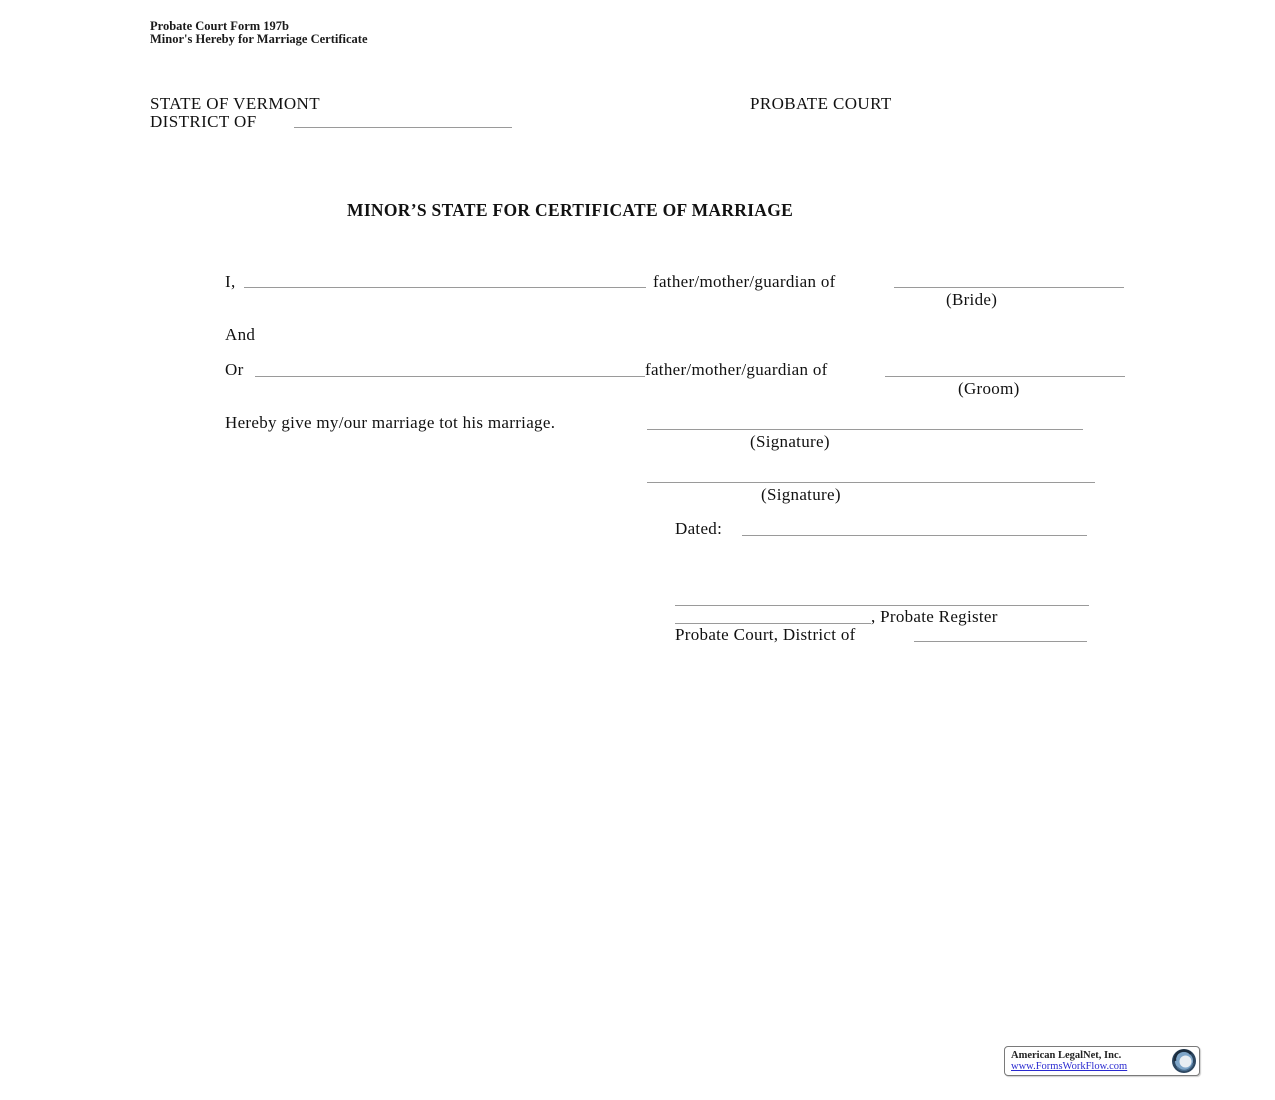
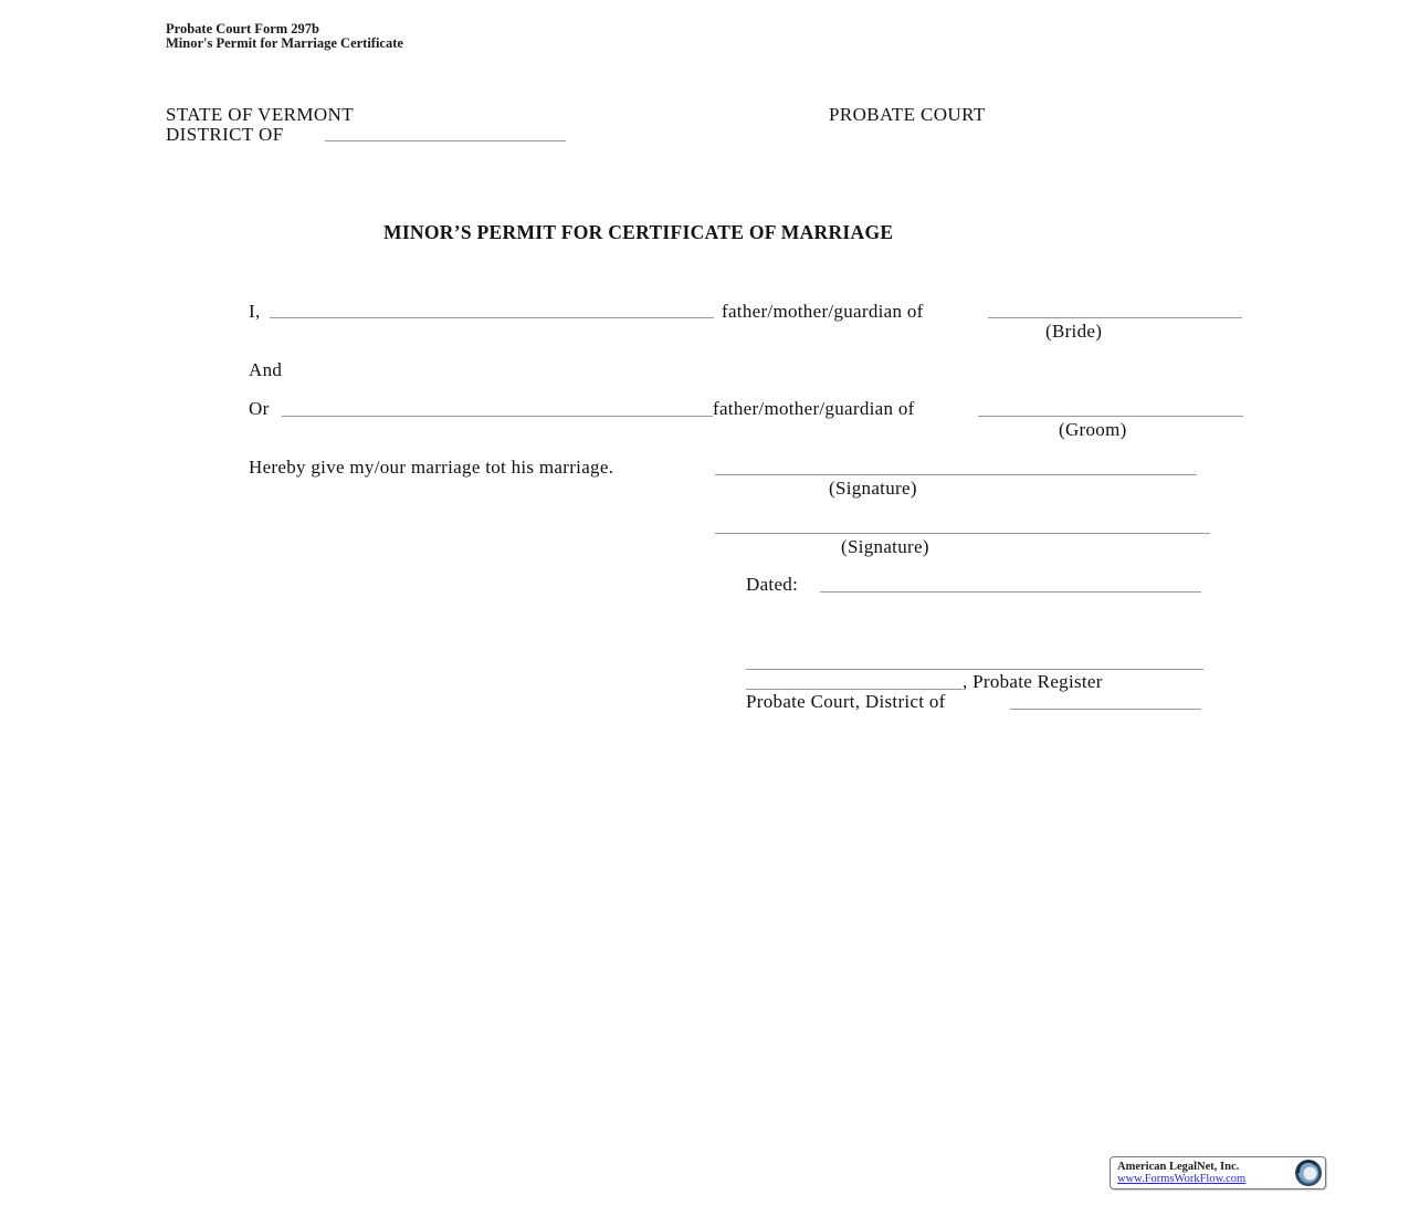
- Probate Court Form 197b
+ Probate Court Form 297b
- Minor's Hereby for Marriage Certificate
+ Minor's Permit for Marriage Certificate
  STATE OF VERMONT
  DISTRICT OF
  PROBATE COURT
- MINOR’S STATE FOR CERTIFICATE OF MARRIAGE
+ MINOR’S PERMIT FOR CERTIFICATE OF MARRIAGE
  I,
  father/mother/guardian of
  (Bride)
  And
  Or
  father/mother/guardian of
  (Groom)
  Hereby give my/our marriage tot his marriage.
  (Signature)
  (Signature)
  Dated:
  , Probate Register
  Probate Court, District of
  American LegalNet, Inc.
  www.FormsWorkFlow.com
